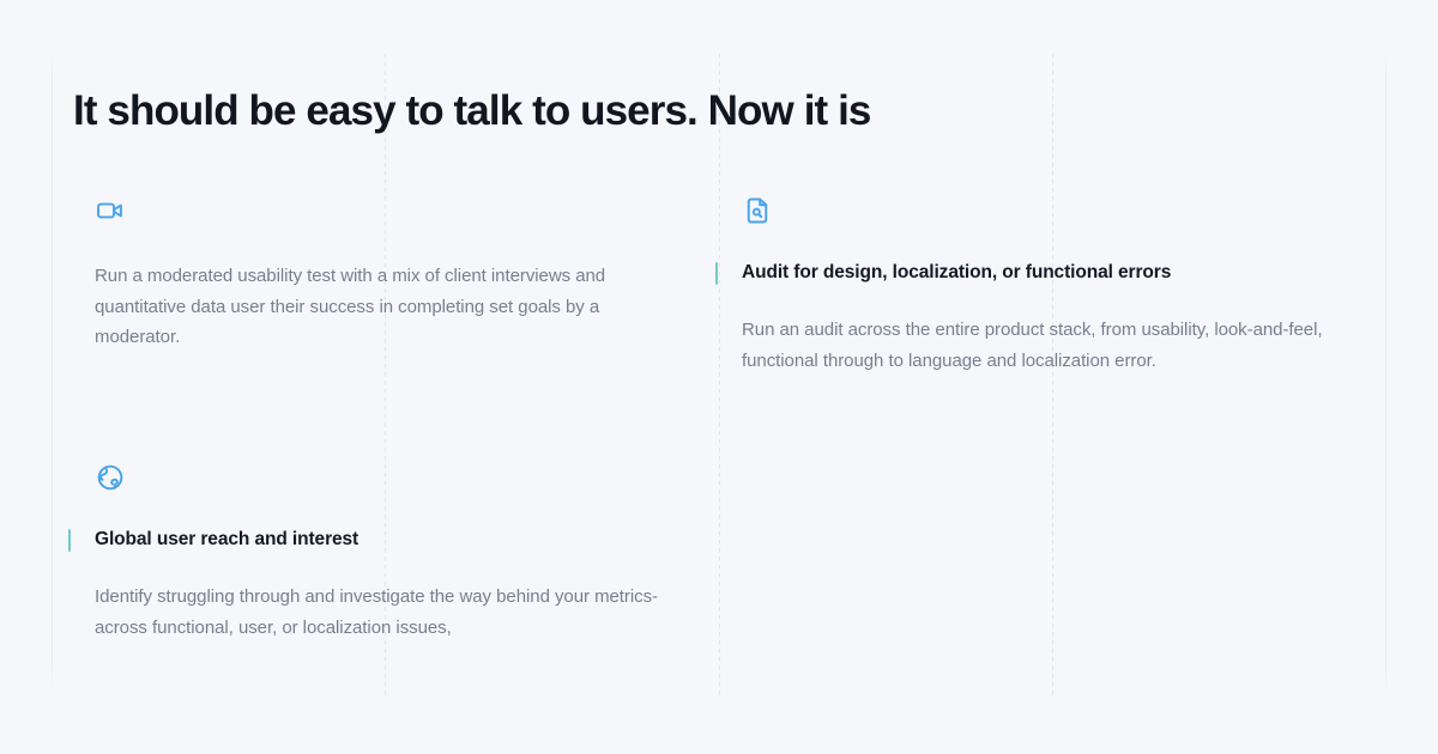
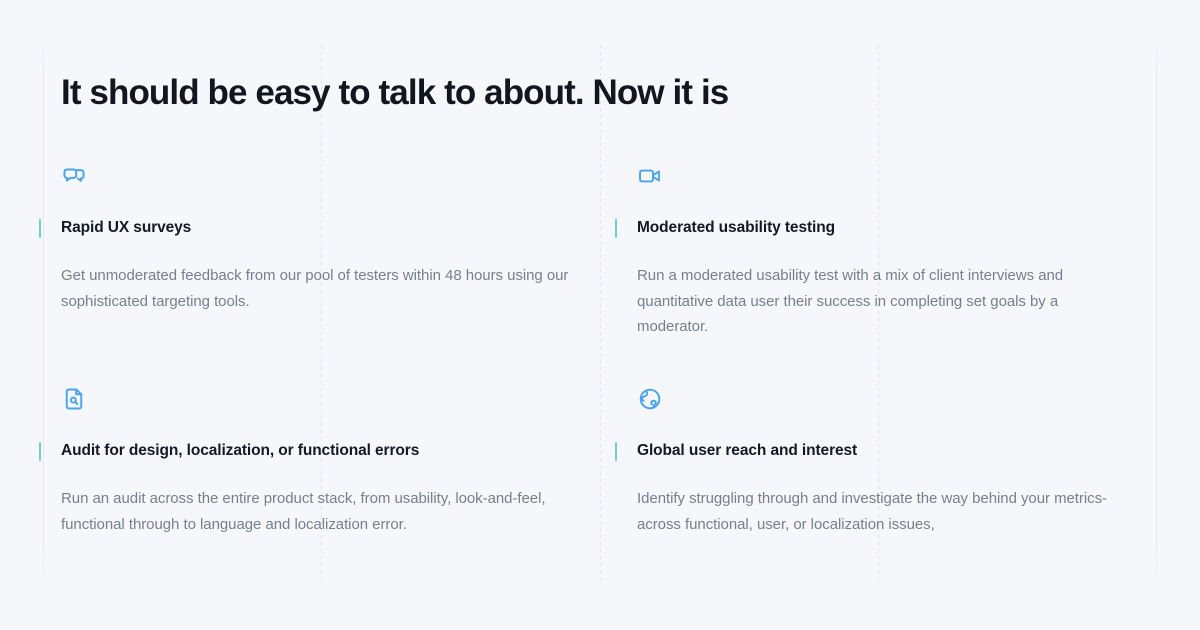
- It should be easy to talk to users. Now it is
+ It should be easy to talk to about. Now it is
+ Rapid UX surveys
+ Get unmoderated feedback from our pool of testers within 48 hours using our sophisticated targeting tools.
+ Moderated usability testing
  Run a moderated usability test with a mix of client interviews and quantitative data user their success in completing set goals by a moderator.
  Audit for design, localization, or functional errors
  Run an audit across the entire product stack, from usability, look-and-feel, functional through to language and localization error.
  Global user reach and interest
  Identify struggling through and investigate the way behind your metrics- across functional, user, or localization issues,
